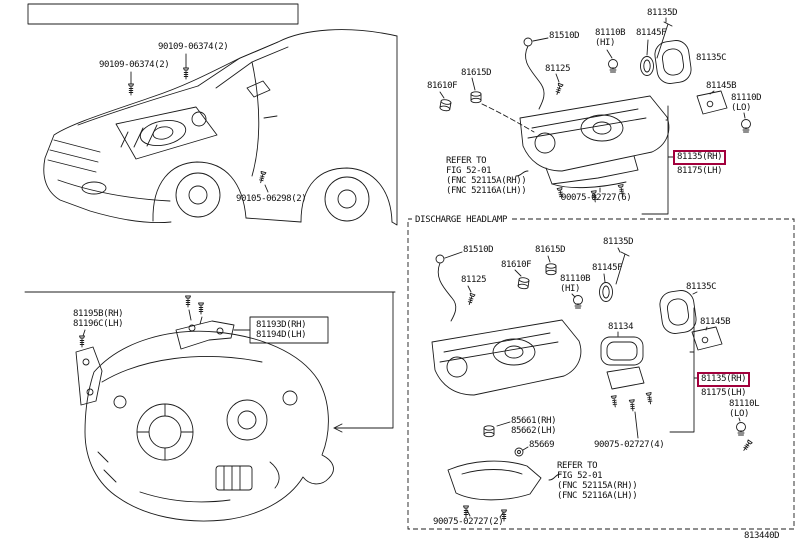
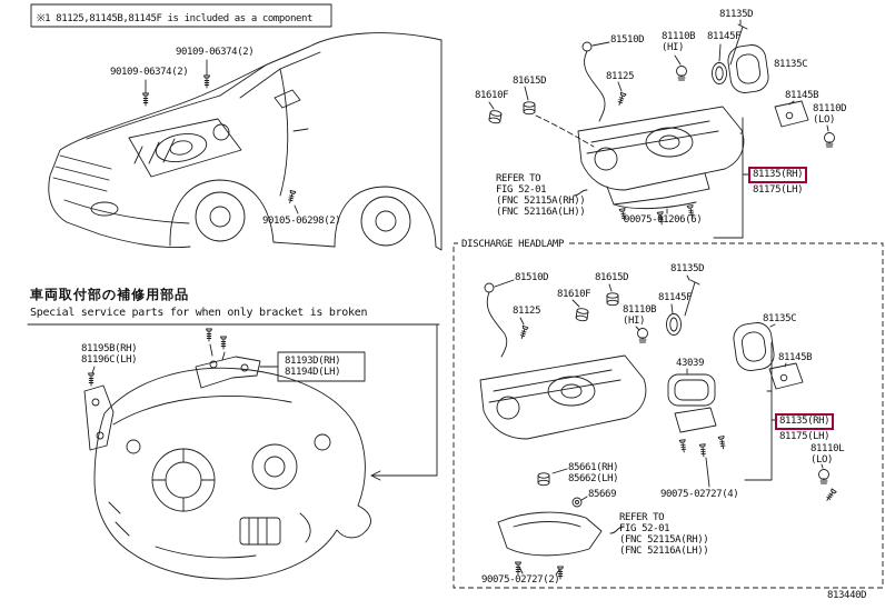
+ ※1 81125,81145B,81145F is included as a component
+ 車両取付部の補修用部品
+ Special service parts for when only bracket is broken
  DISCHARGE HEADLAMP
  813440D
  90109-06374(2)
  90109-06374(2)
  90105-06298(2)
  81135D
  81510D
  81110B
  (HI)
  81145F
  81135C
  81610F
  81615D
  81125
  81145B
  81110D
  (LO)
  81135(RH)
  81175(LH)
  REFER TO
  FIG 52-01
  (FNC 52115A(RH))
  (FNC 52116A(LH))
- 90075-02727(6)
+ 90075-01206(6)
  81510D
  81615D
  81135D
  81610F
  81145F
  81110B
  (HI)
  81125
  81135C
  81145B
- 81134
+ 43039
  81135(RH)
  81175(LH)
  81110L
  (LO)
  85661(RH)
  85662(LH)
  85669
  90075-02727(4)
  REFER TO
  FIG 52-01
  (FNC 52115A(RH))
  (FNC 52116A(LH))
  90075-02727(2)
  81195B(RH)
  81196C(LH)
  81193D(RH)
  81194D(LH)
